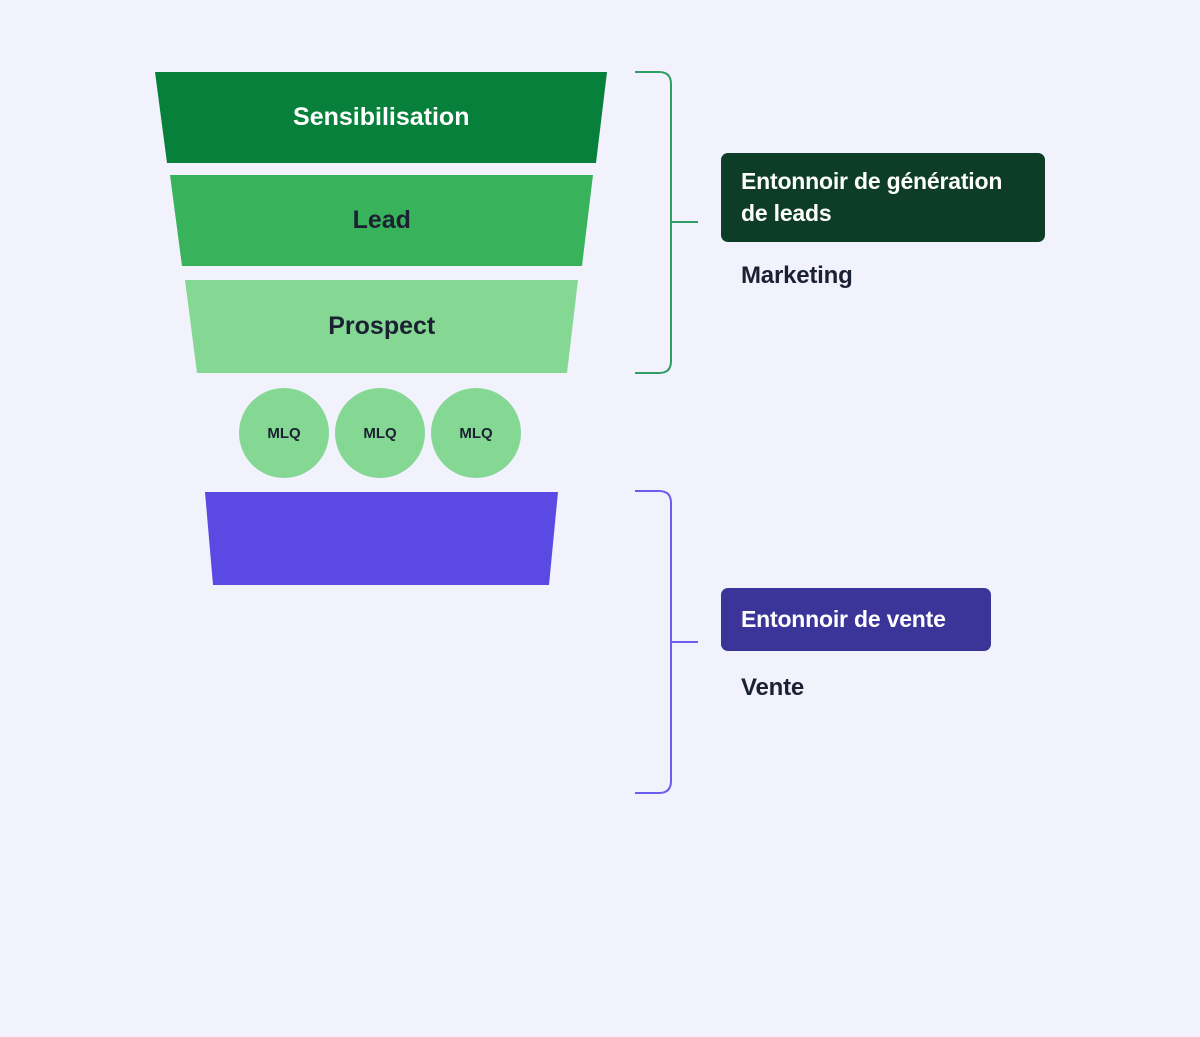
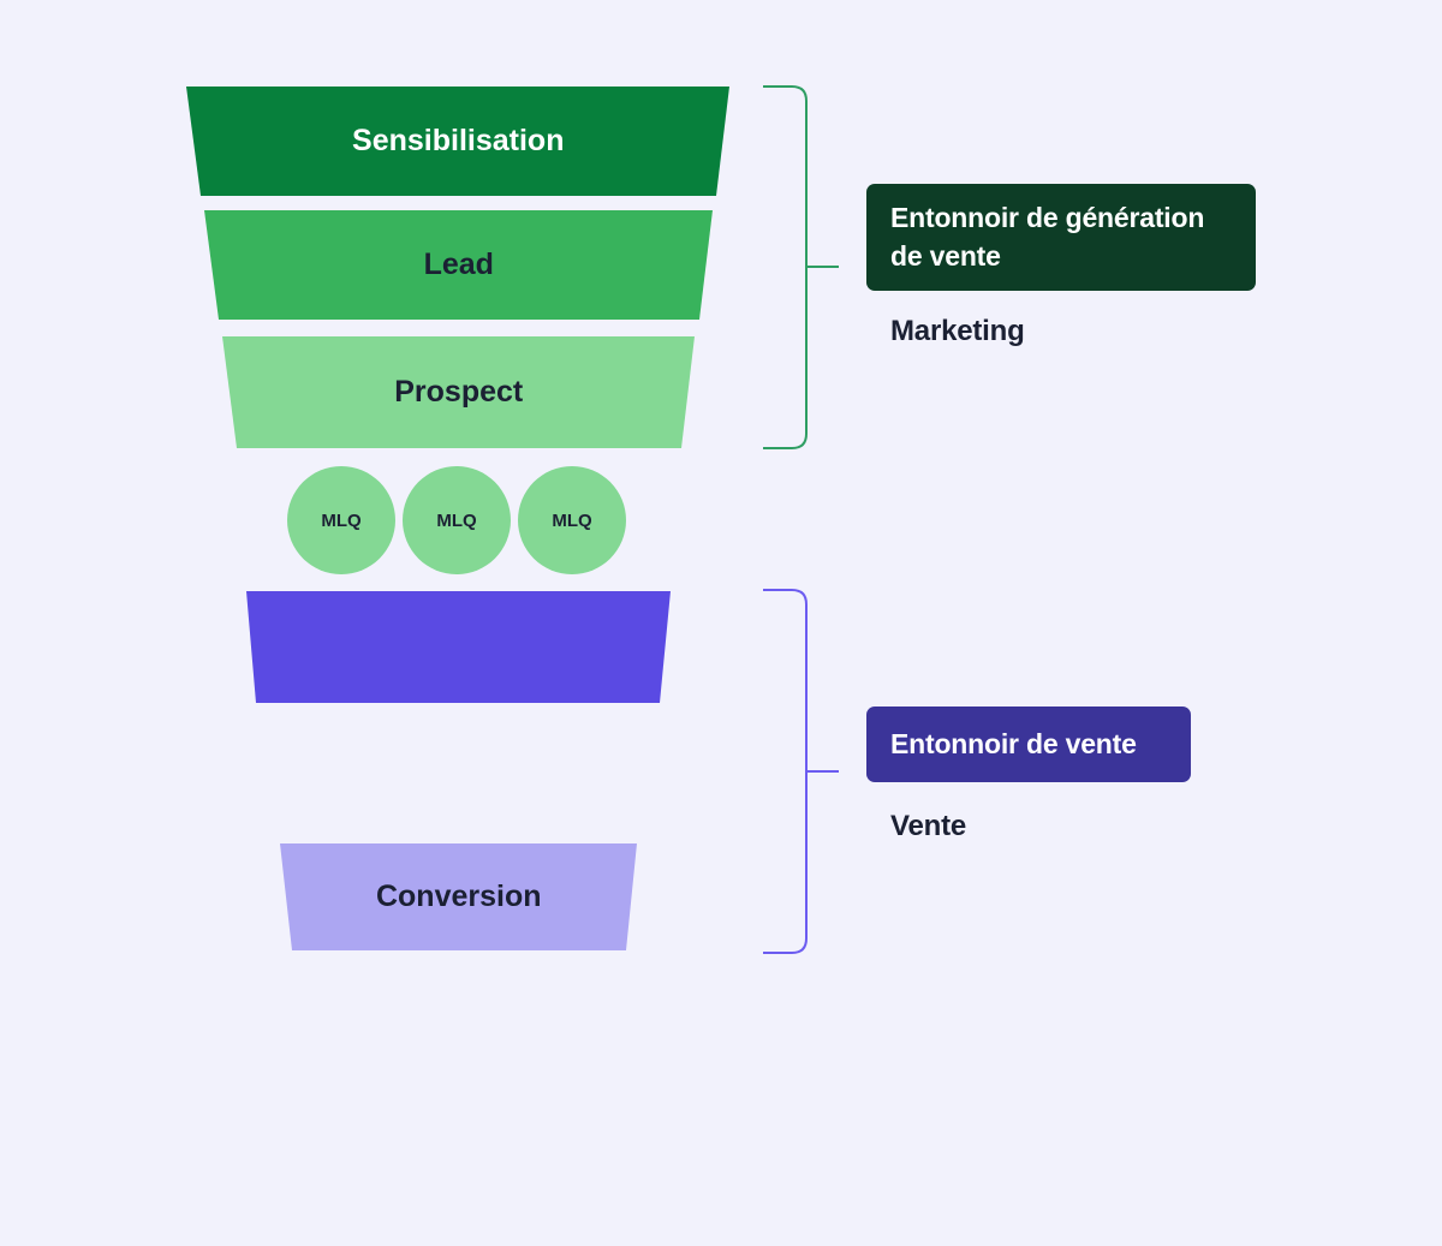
  Sensibilisation
  Lead
  Prospect
+ Conversion
  MLQ
  MLQ
  MLQ
- Entonnoir de génération de leads
+ Entonnoir de génération de vente
  Marketing
  Entonnoir de vente
  Vente
